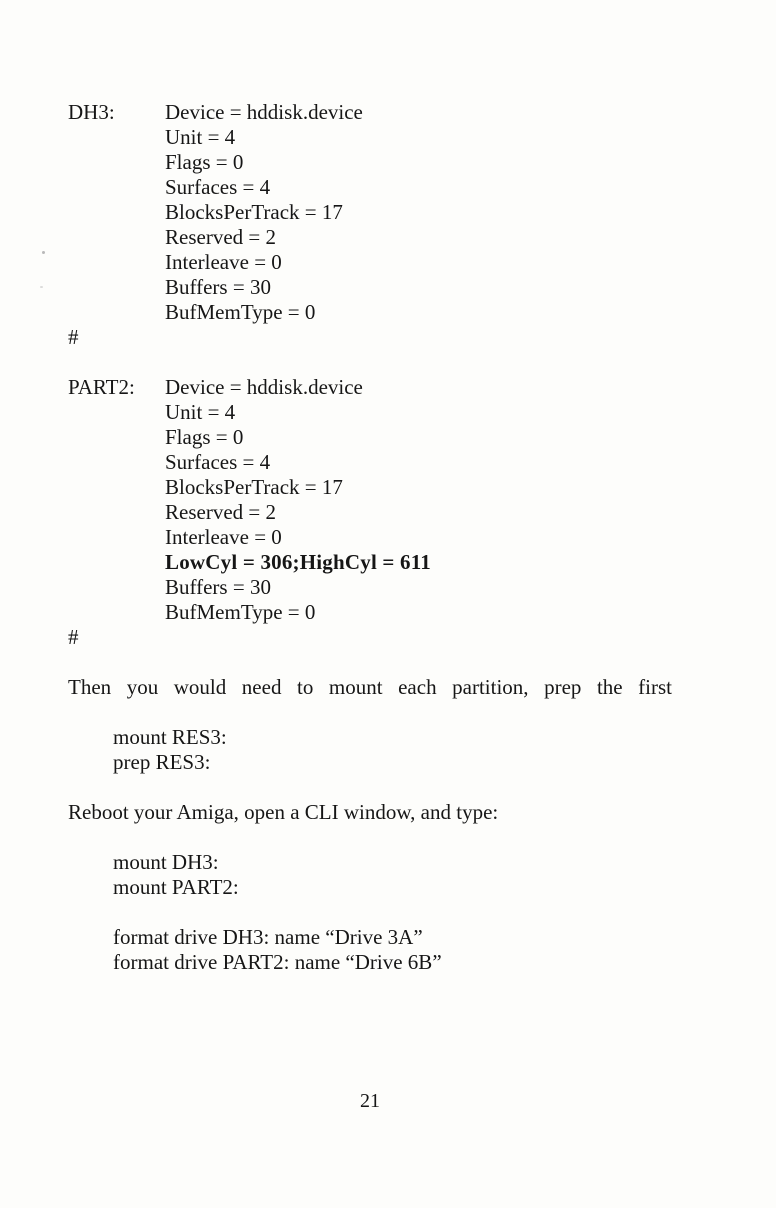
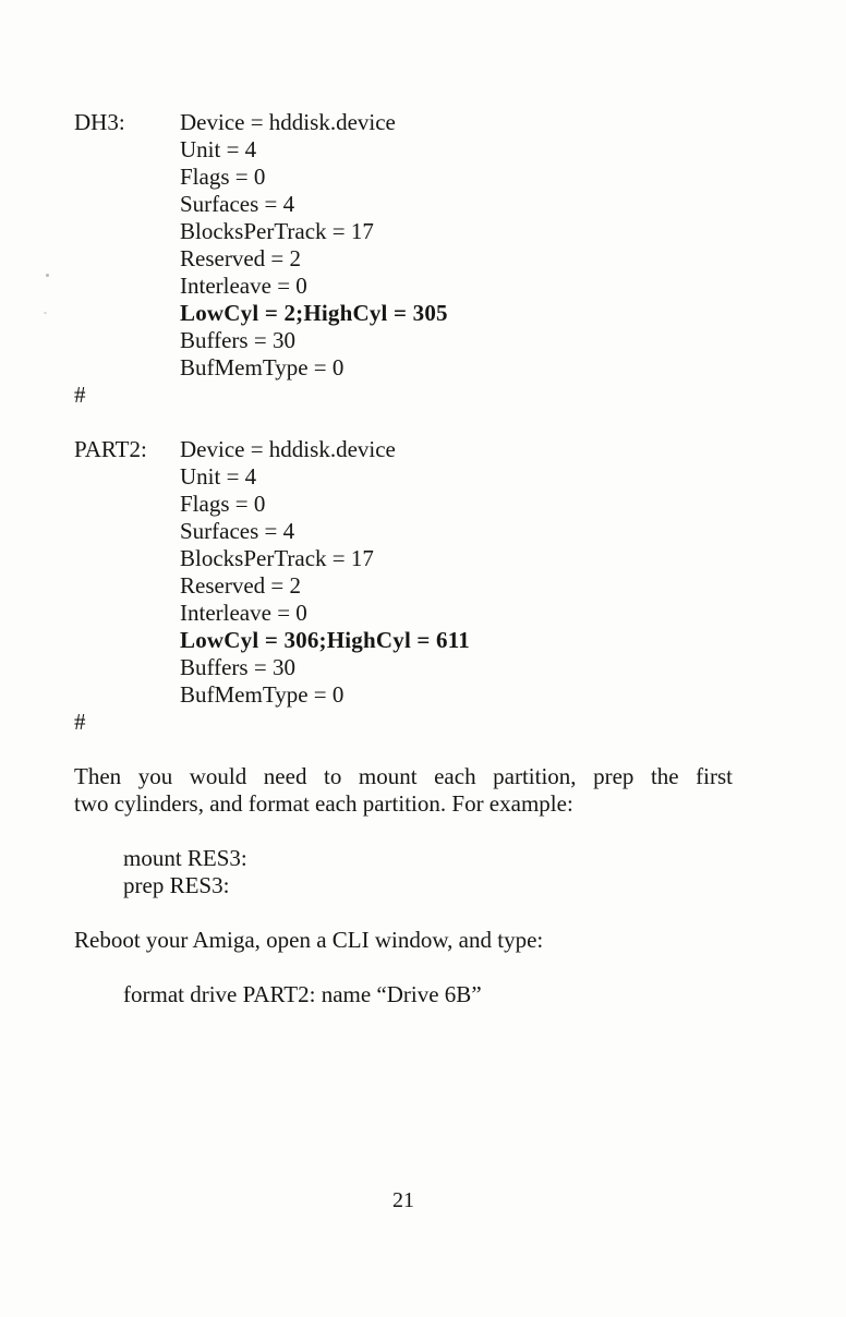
  DH3:
  Device = hddisk.device
  Unit = 4
  Flags = 0
  Surfaces = 4
  BlocksPerTrack = 17
  Reserved = 2
  Interleave = 0
+ LowCyl = 2;HighCyl = 305
  Buffers = 30
  BufMemType = 0
  #
  PART2:
  Device = hddisk.device
  Unit = 4
  Flags = 0
  Surfaces = 4
  BlocksPerTrack = 17
  Reserved = 2
  Interleave = 0
  LowCyl = 306;HighCyl = 611
  Buffers = 30
  BufMemType = 0
  #
  Then you would need to mount each partition, prep the first
+ two cylinders, and format each partition. For example:
  mount RES3:
  prep RES3:
  Reboot your Amiga, open a CLI window, and type:
- mount DH3:
- mount PART2:
- format drive DH3: name “Drive 3A”
  format drive PART2: name “Drive 6B”
  21
